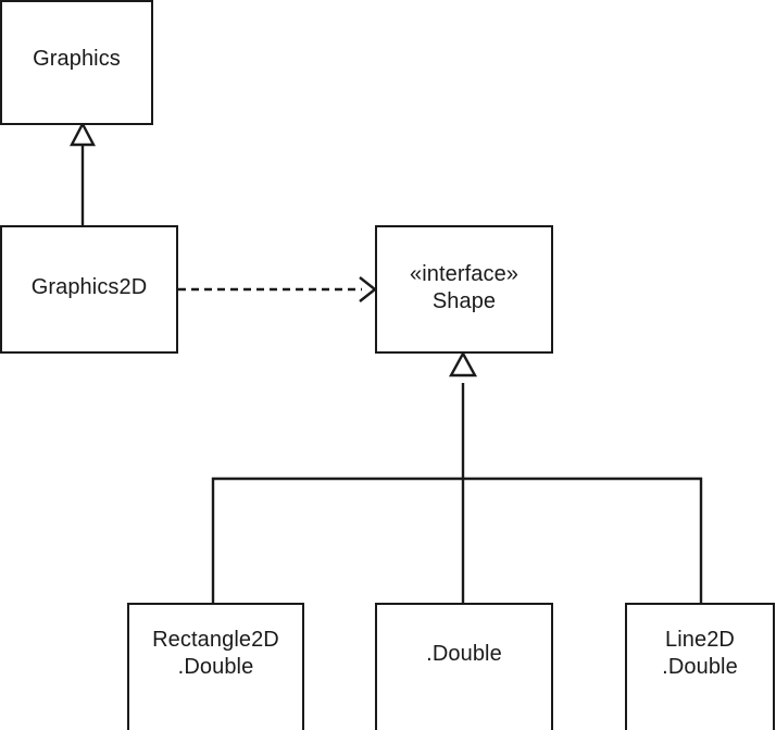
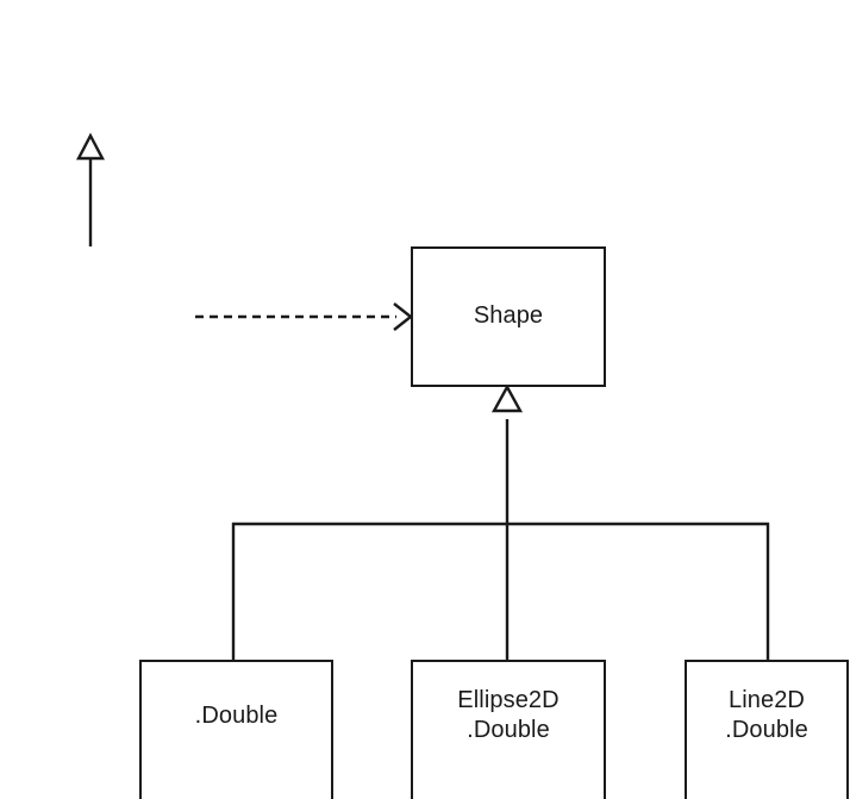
- Graphics
- Graphics2D
- «interface»
  Shape
- Rectangle2D
  .Double
+ Ellipse2D
  .Double
  Line2D
  .Double
